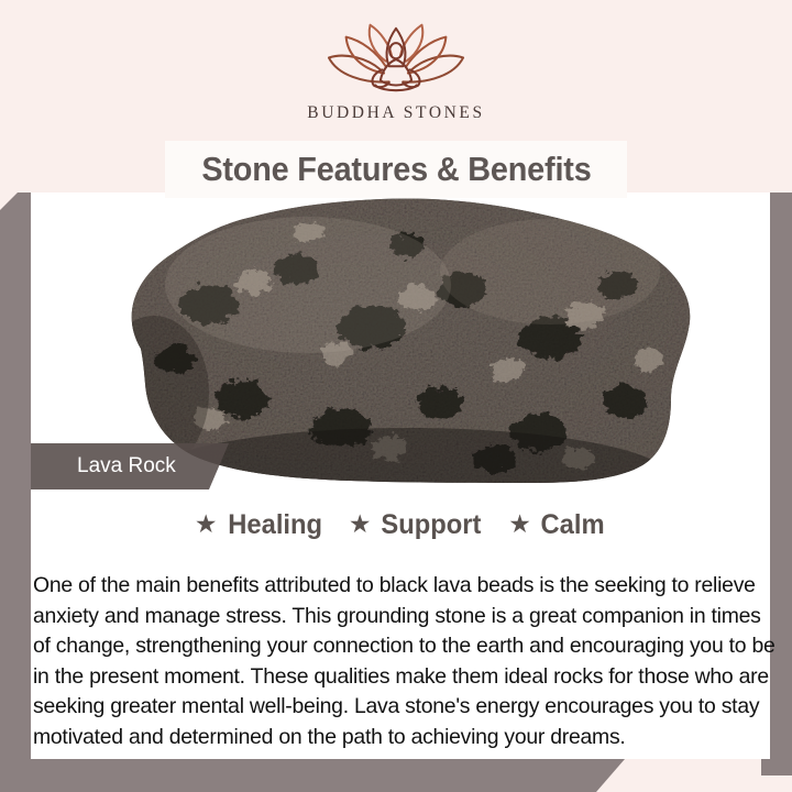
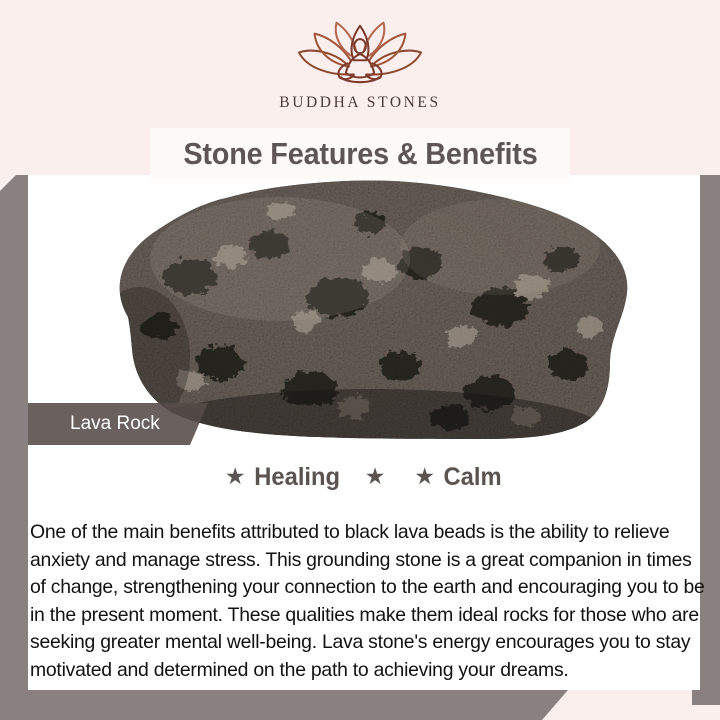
  BUDDHA STONES
  Lava Rock
  Stone Features & Benefits
  ★
  Healing
  ★
- Support
  ★
  Calm
- One of the main benefits attributed to black lava beads is the seeking to relieve anxiety and manage stress. This grounding stone is a great companion in times of change, strengthening your connection to the earth and encouraging you to be in the present moment. These qualities make them ideal rocks for those who are seeking greater mental well-being. Lava stone's energy encourages you to stay motivated and determined on the path to achieving your dreams.
+ One of the main benefits attributed to black lava beads is the ability to relieve anxiety and manage stress. This grounding stone is a great companion in times of change, strengthening your connection to the earth and encouraging you to be in the present moment. These qualities make them ideal rocks for those who are seeking greater mental well-being. Lava stone's energy encourages you to stay motivated and determined on the path to achieving your dreams.
